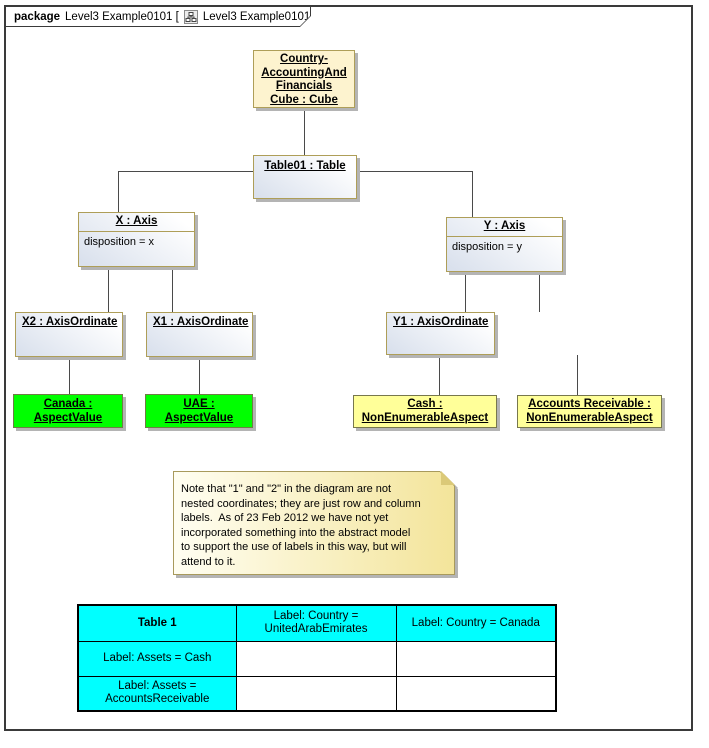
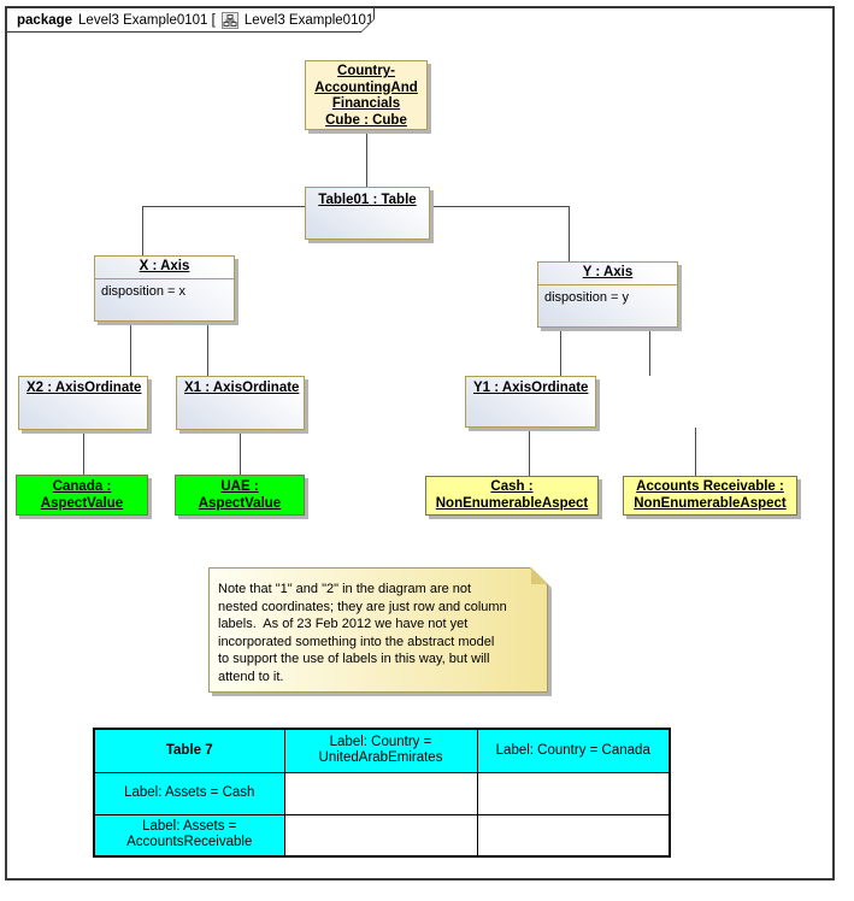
  package
  Level3 Example0101 [
  Level3 Example0101
  Country-
  AccountingAnd
  Financials
  Cube : Cube
  Table01 : Table
  X : Axis
  disposition = x
  Y : Axis
  disposition = y
  X2 : AxisOrdinate
  X1 : AxisOrdinate
  Y1 : AxisOrdinate
  Canada :
  AspectValue
  UAE :
  AspectValue
  Cash :
  NonEnumerableAspect
  Accounts Receivable :
  NonEnumerableAspect
  Note that "1" and "2" in the diagram are not
  nested coordinates; they are just row and column
  labels. As of 23 Feb 2012 we have not yet
  incorporated something into the abstract model
  to support the use of labels in this way, but will
  attend to it.
- Table 1	Label: Country = UnitedArabEmirates	Label: Country = Canada
+ Table 7	Label: Country = UnitedArabEmirates	Label: Country = Canada
  Label: Assets = Cash
  Label: Assets = AccountsReceivable
